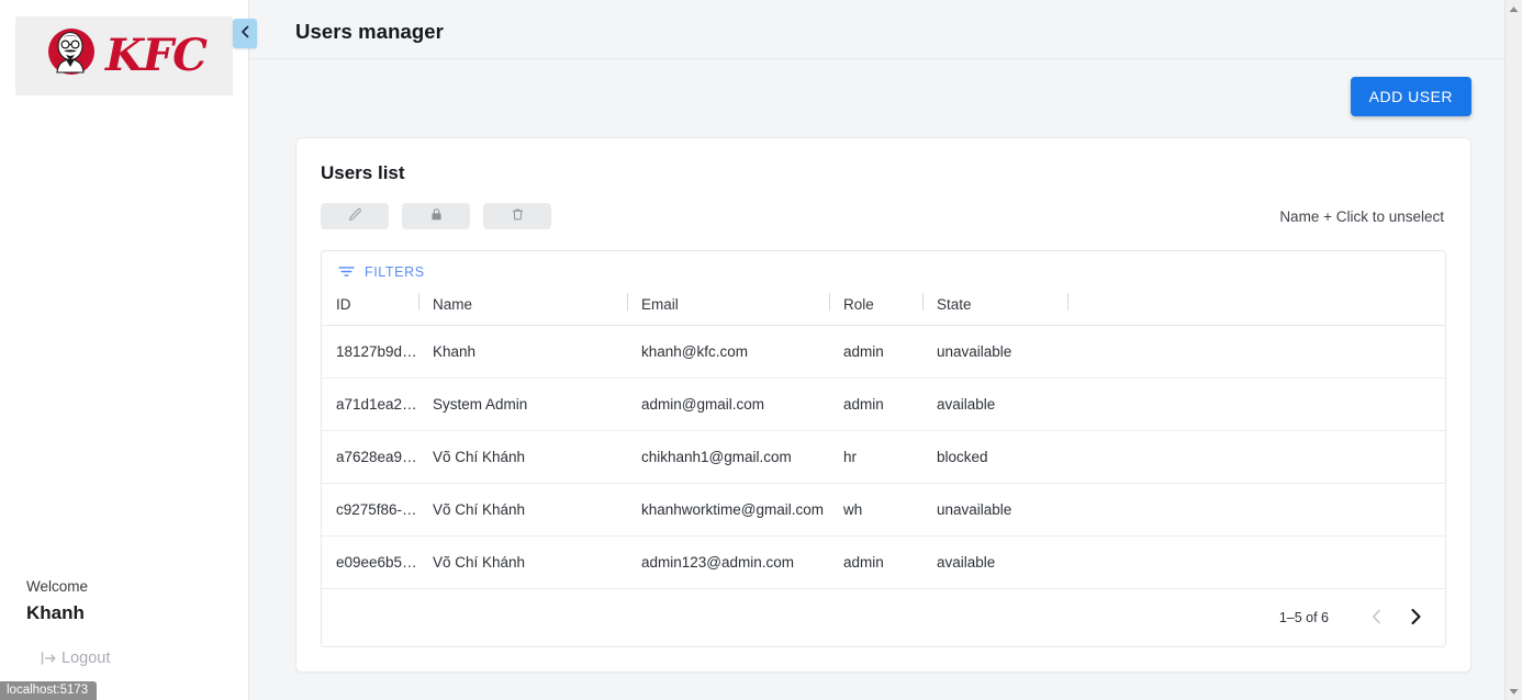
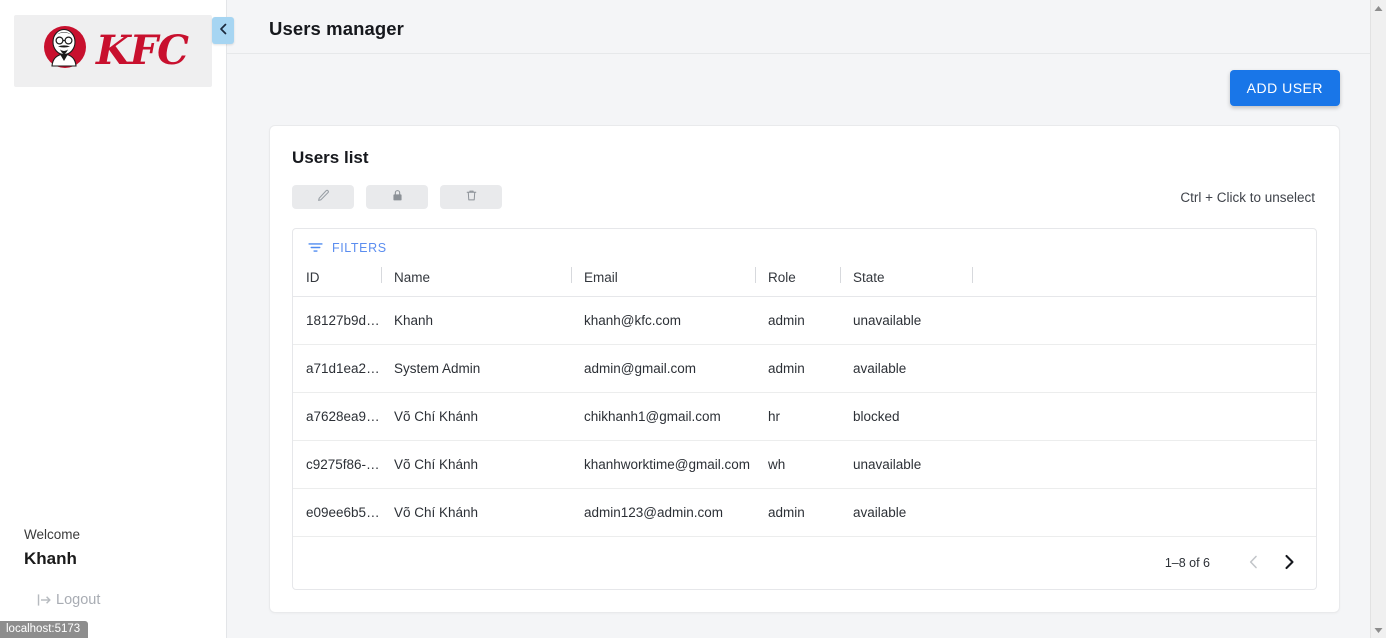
  KFC
  Welcome
  Khanh
  Logout
  Users manager
  ADD USER
  Users list
- Name + Click to unselect
+ Ctrl + Click to unselect
  FILTERS
  ID	Name	Email	Role	State
  18127b9d…	Khanh	khanh@kfc.com	admin	unavailable
  a71d1ea2…	System Admin	admin@gmail.com	admin	available
  a7628ea9…	Võ Chí Khánh	chikhanh1@gmail.com	hr	blocked
  c9275f86-…	Võ Chí Khánh	khanhworktime@gmail.com	wh	unavailable
  e09ee6b5…	Võ Chí Khánh	admin123@admin.com	admin	available
- 1–5 of 6
+ 1–8 of 6
  localhost:5173
